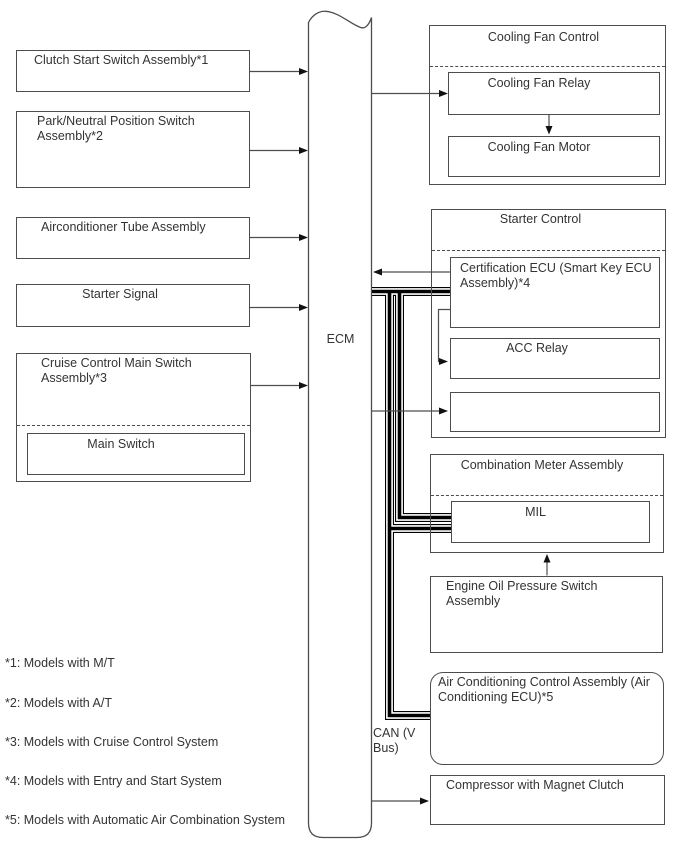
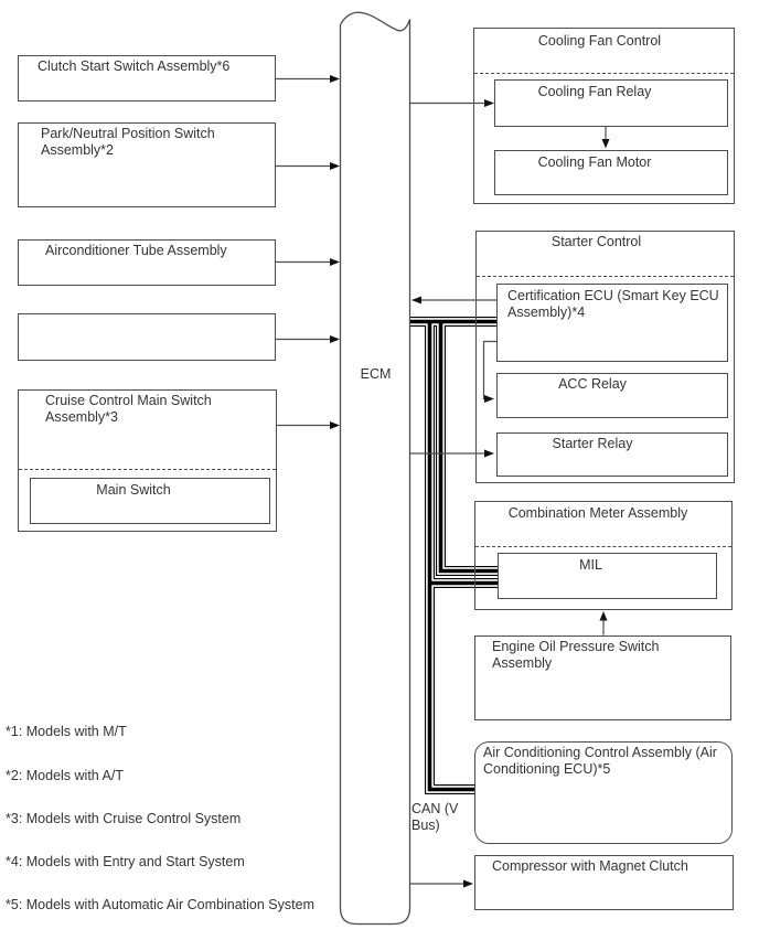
  ECM
  CAN (V
  Bus)
- Clutch Start Switch Assembly*1
+ Clutch Start Switch Assembly*6
  Park/Neutral Position Switch
  Assembly*2
  Airconditioner Tube Assembly
- Starter Signal
  Cruise Control Main Switch
  Assembly*3
  Main Switch
  Cooling Fan Control
  Cooling Fan Relay
  Cooling Fan Motor
  Starter Control
  Certification ECU (Smart Key ECU
  Assembly)*4
  ACC Relay
+ Starter Relay
  Combination Meter Assembly
  MIL
  Engine Oil Pressure Switch
  Assembly
  Air Conditioning Control Assembly (Air
  Conditioning ECU)*5
  Compressor with Magnet Clutch
  *1: Models with M/T
  *2: Models with A/T
  *3: Models with Cruise Control System
  *4: Models with Entry and Start System
  *5: Models with Automatic Air Combination System
